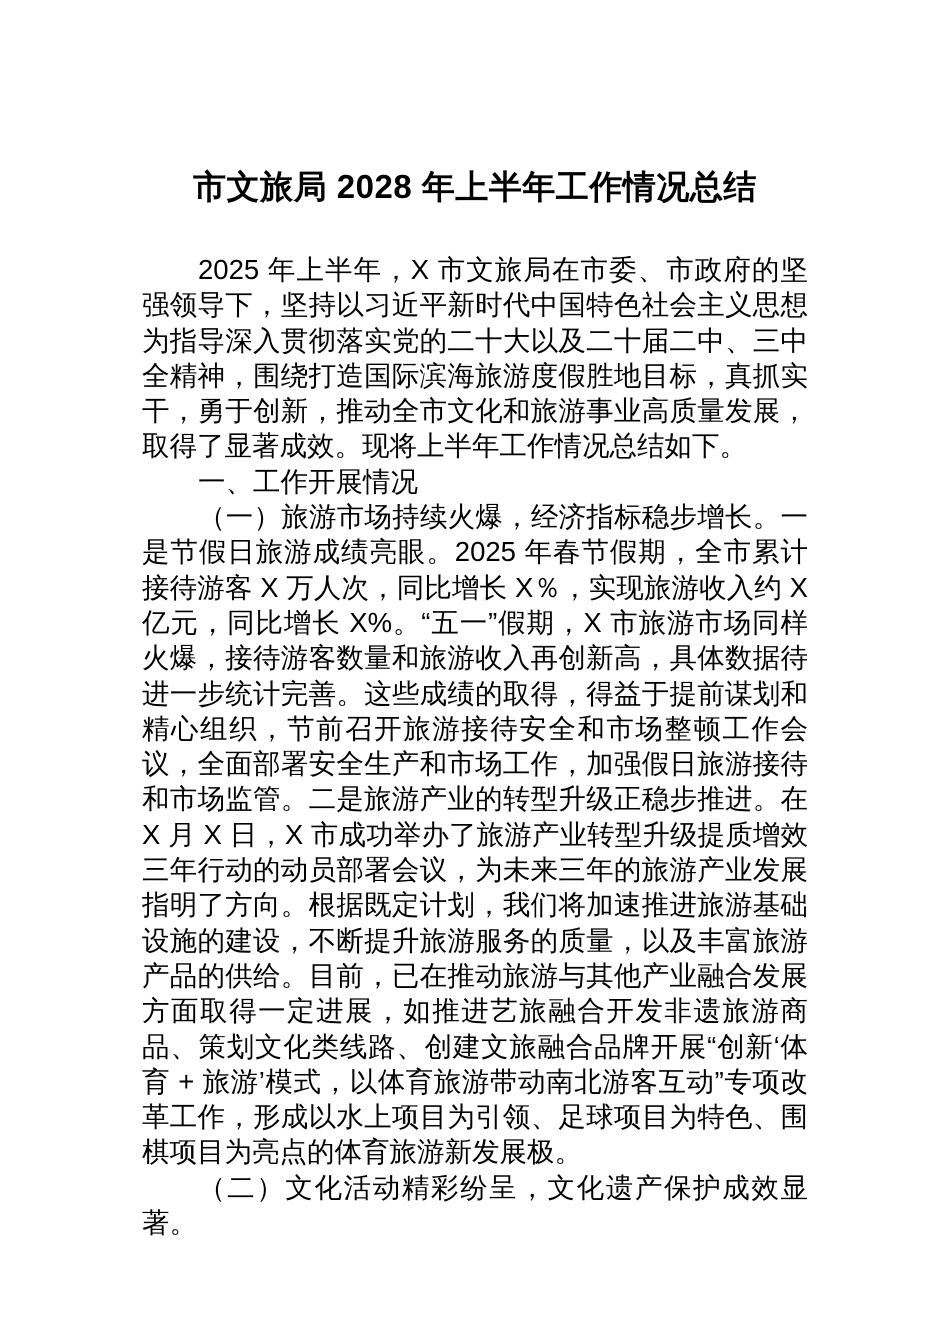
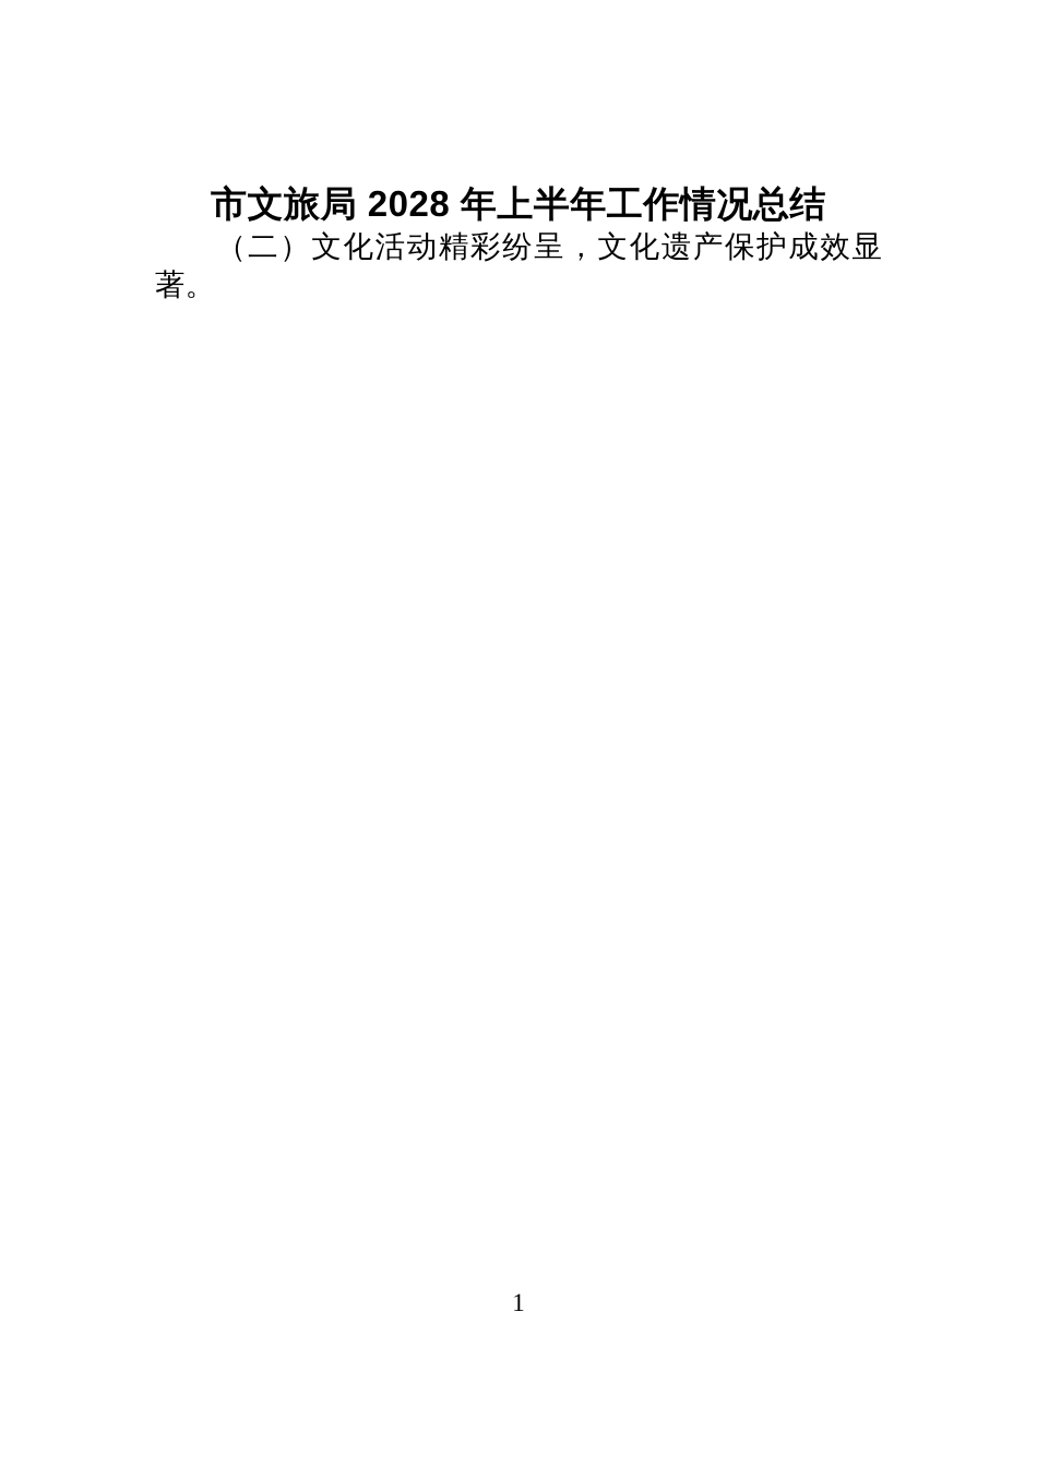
  市文旅局 2028 年上半年工作情况总结
- 2025 年上半年，X 市文旅局在市委、市政府的坚强领导下，坚持以习近平新时代中国特色社会主义思想为指导深入贯彻落实党的二十大以及二十届二中、三中全精神，围绕打造国际滨海旅游度假胜地目标，真抓实干，勇于创新，推动全市文化和旅游事业高质量发展，取得了显著成效。现将上半年工作情况总结如下。
- 一、工作开展情况
- （一）旅游市场持续火爆，经济指标稳步增长。一是节假日旅游成绩亮眼。2025 年春节假期，全市累计接待游客 X 万人次，同比增长 X％，实现旅游收入约 X 亿元，同比增长 X%。“五一”假期，X 市旅游市场同样火爆，接待游客数量和旅游收入再创新高，具体数据待进一步统计完善。这些成绩的取得，得益于提前谋划和精心组织，节前召开旅游接待安全和市场整顿工作会议，全面部署安全生产和市场工作，加强假日旅游接待和市场监管。二是旅游产业的转型升级正稳步推进。在 X 月 X 日，X 市成功举办了旅游产业转型升级提质增效三年行动的动员部署会议，为未来三年的旅游产业发展指明了方向。根据既定计划，我们将加速推进旅游基础设施的建设，不断提升旅游服务的质量，以及丰富旅游产品的供给。目前，已在推动旅游与其他产业融合发展方面取得一定进展，如推进艺旅融合开发非遗旅游商品、策划文化类线路、创建文旅融合品牌开展“创新‘体育 + 旅游’模式，以体育旅游带动南北游客互动”专项改革工作，形成以水上项目为引领、足球项目为特色、围棋项目为亮点的体育旅游新发展极。
  （二）文化活动精彩纷呈，文化遗产保护成效显著。
+ 1
